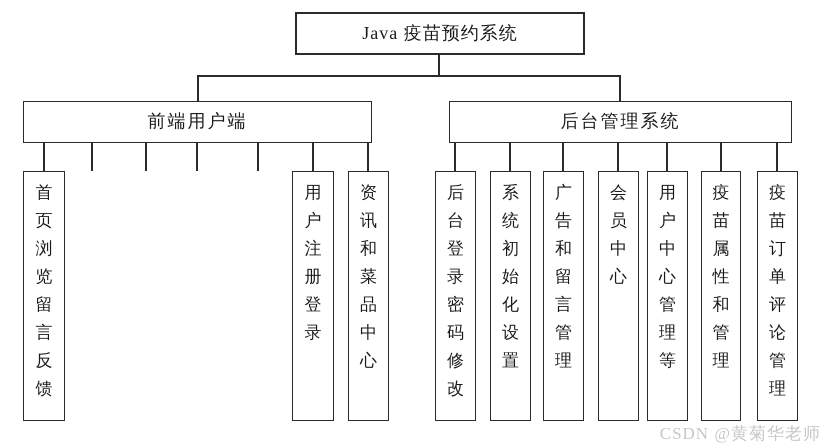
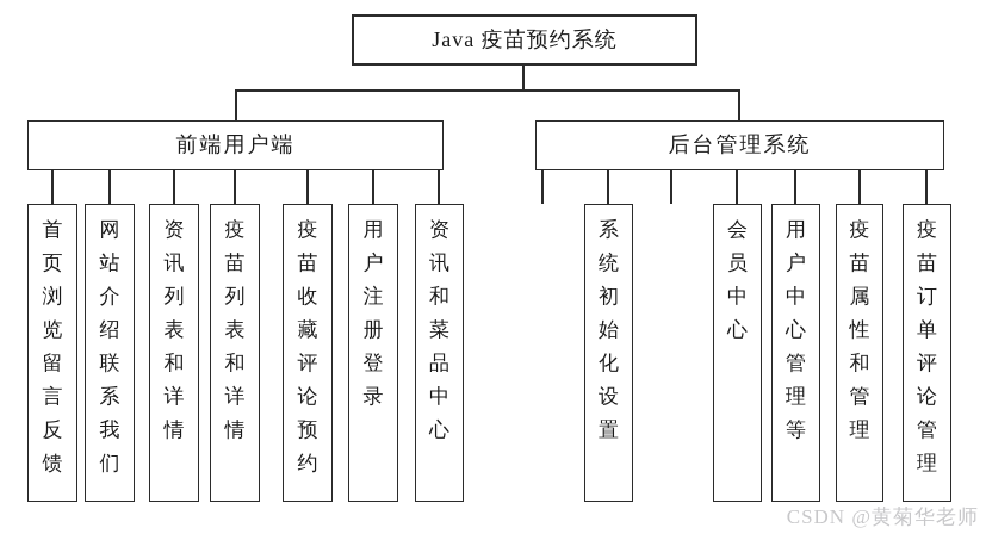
  Java 疫苗预约系统
  前端用户端
  后台管理系统
  首页浏览留言反馈
+ 网站介绍联系我们
+ 资讯列表和详情
+ 疫苗列表和详情
+ 疫苗收藏评论预约
  用户注册登录
  资讯和菜品中心
- 后台登录密码修改
  系统初始化设置
- 广告和留言管理
  会员中心
  用户中心管理等
  疫苗属性和管理
  疫苗订单评论管理
  CSDN @黄菊华老师
